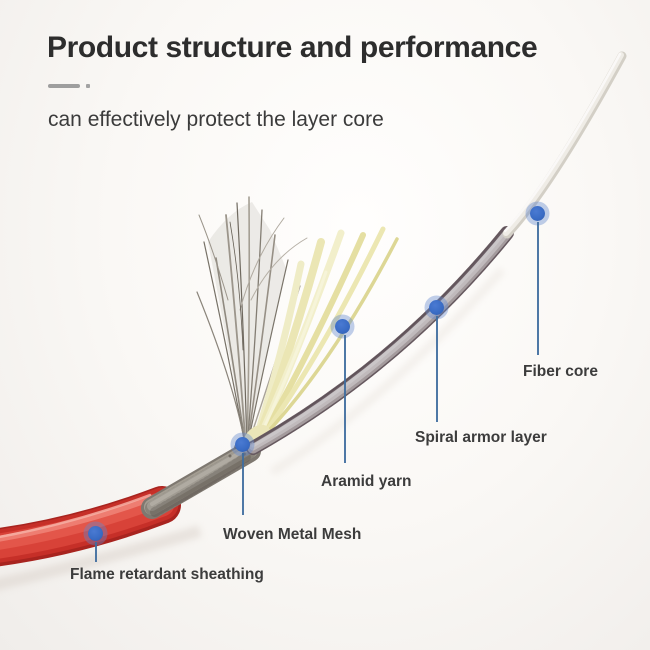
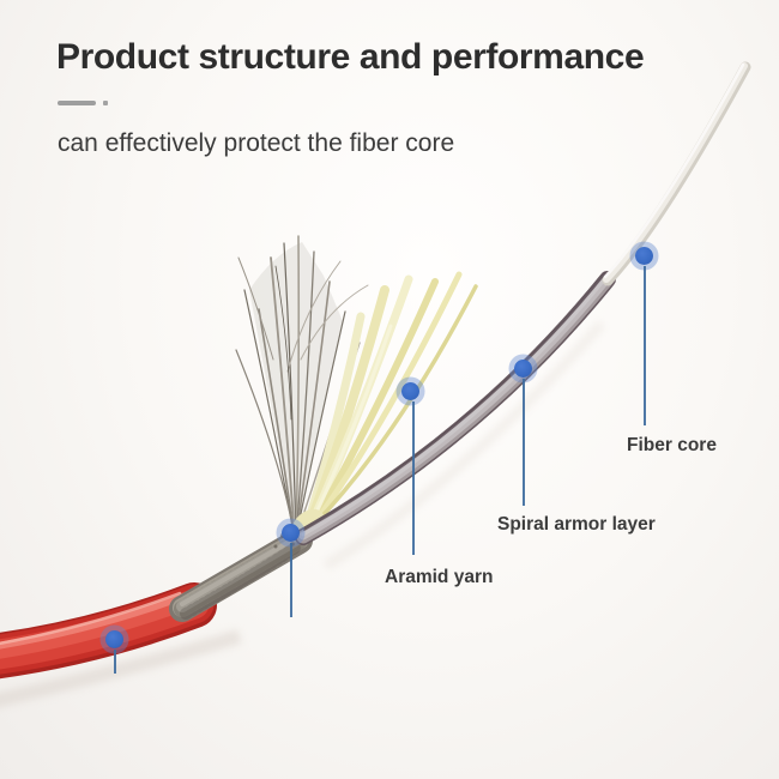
  Product structure and performance
- can effectively protect the layer core
+ can effectively protect the fiber core
  Fiber core
  Spiral armor layer
  Aramid yarn
- Woven Metal Mesh
- Flame retardant sheathing
